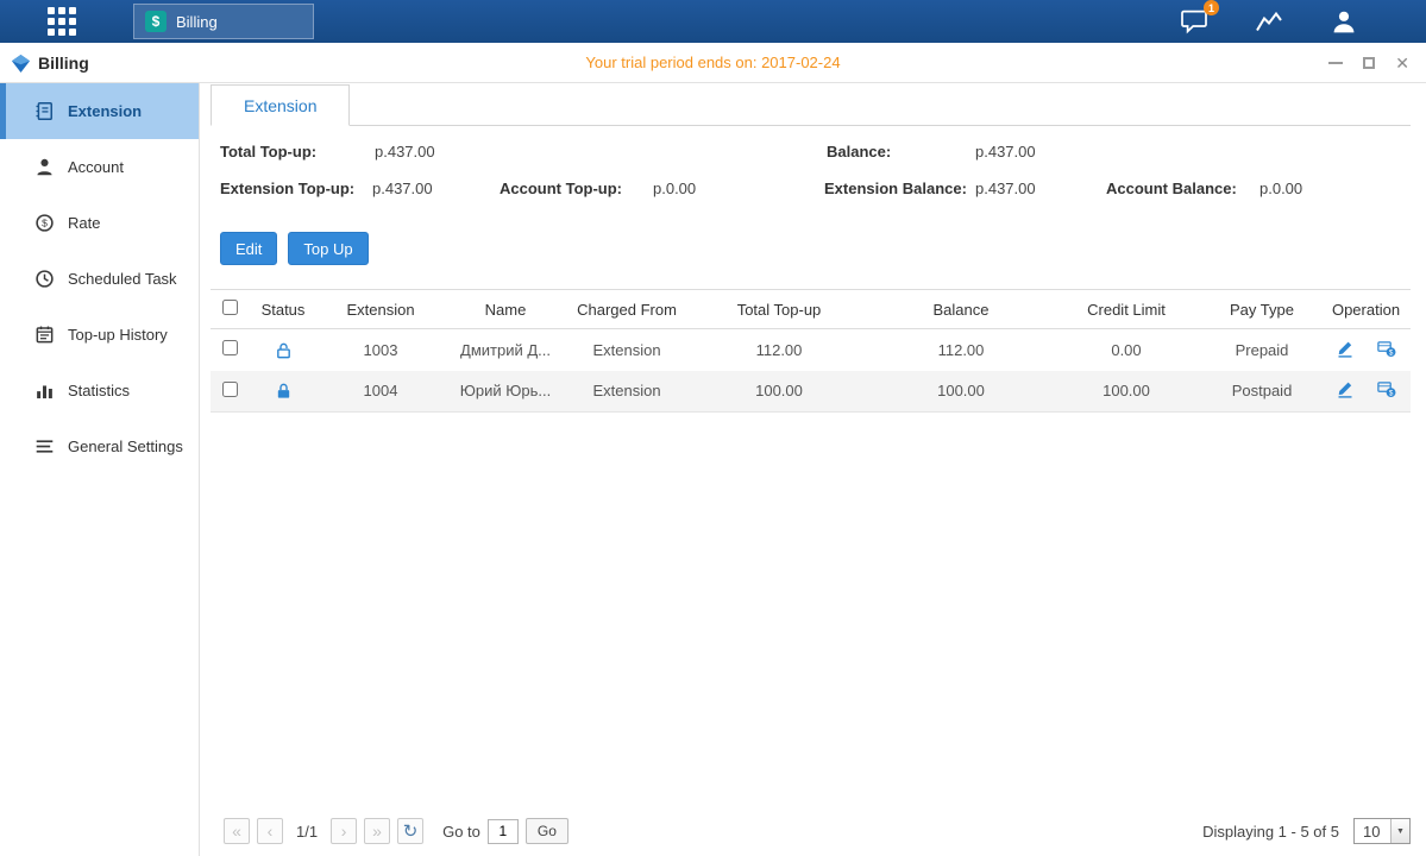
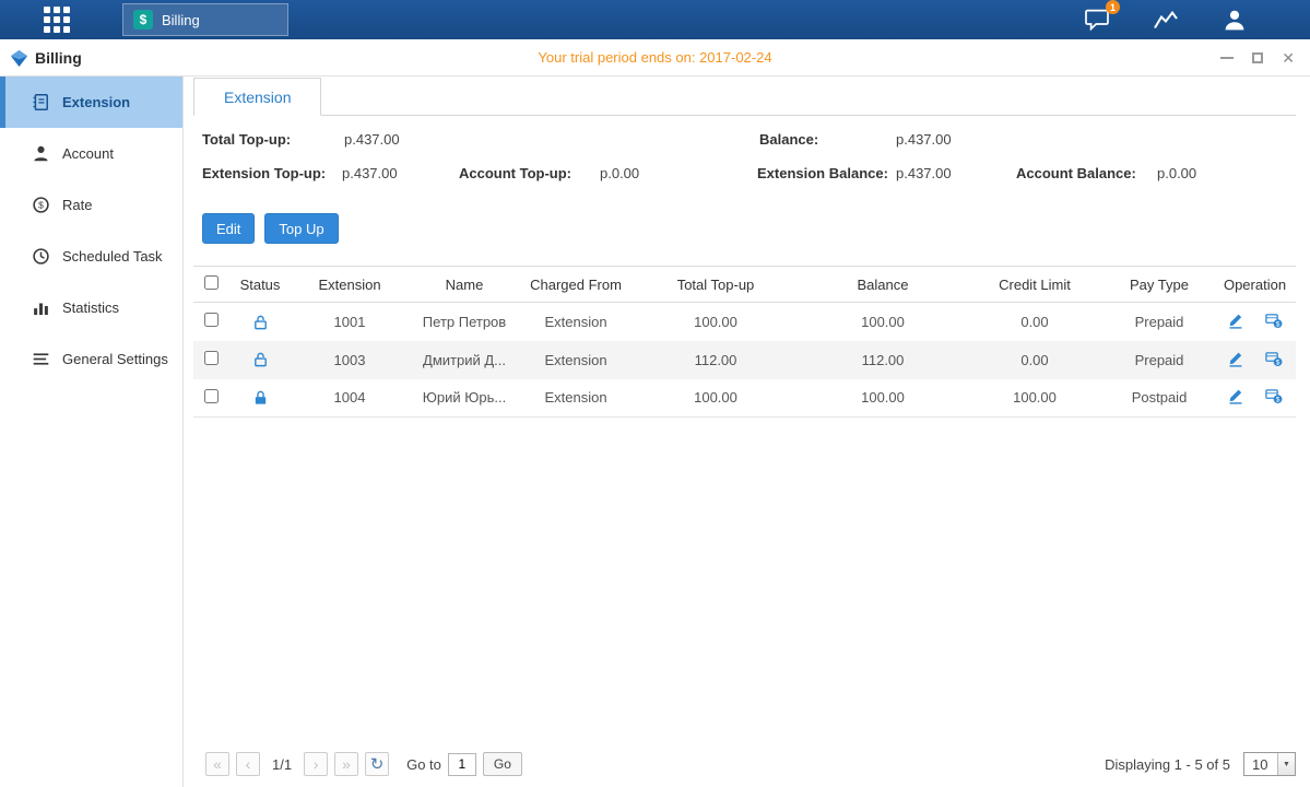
  $
  Billing
  1
  Billing
  Your trial period ends on: 2017-02-24
  ✕
  Extension
  Account
  Rate
  Scheduled Task
- Top-up History
  Statistics
  General Settings
  Extension
  Total Top-up:
  p.437.00
  Balance:
  p.437.00
  Extension Top-up:
  p.437.00
  Account Top-up:
  p.0.00
  Extension Balance:
  p.437.00
  Account Balance:
  p.0.00
  Edit
  Top Up
  	Status	Extension	Name	Charged From	Total Top-up	Balance	Credit Limit	Pay Type	Operation
+ 		1001	Петр Петров	Extension	100.00	100.00	0.00	Prepaid
  		1003	Дмитрий Д...	Extension	112.00	112.00	0.00	Prepaid
  		1004	Юрий Юрь...	Extension	100.00	100.00	100.00	Postpaid
  «
  ‹
  1/1
  ›
  »
  ↻
  Go to
  1
  Go
  Displaying 1 - 5 of 5
  10
